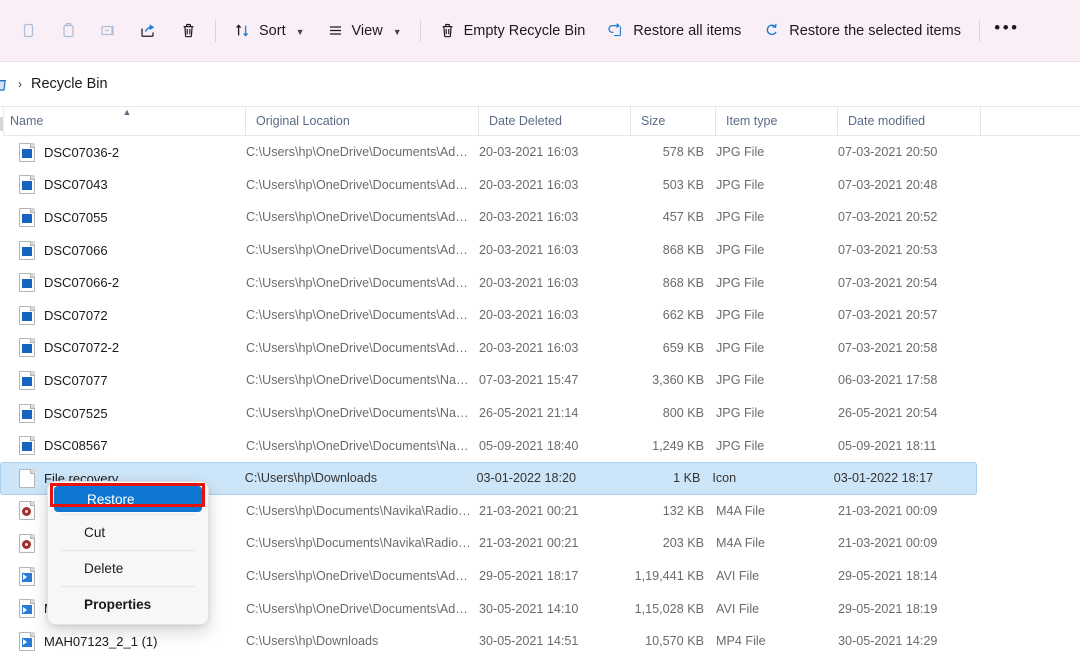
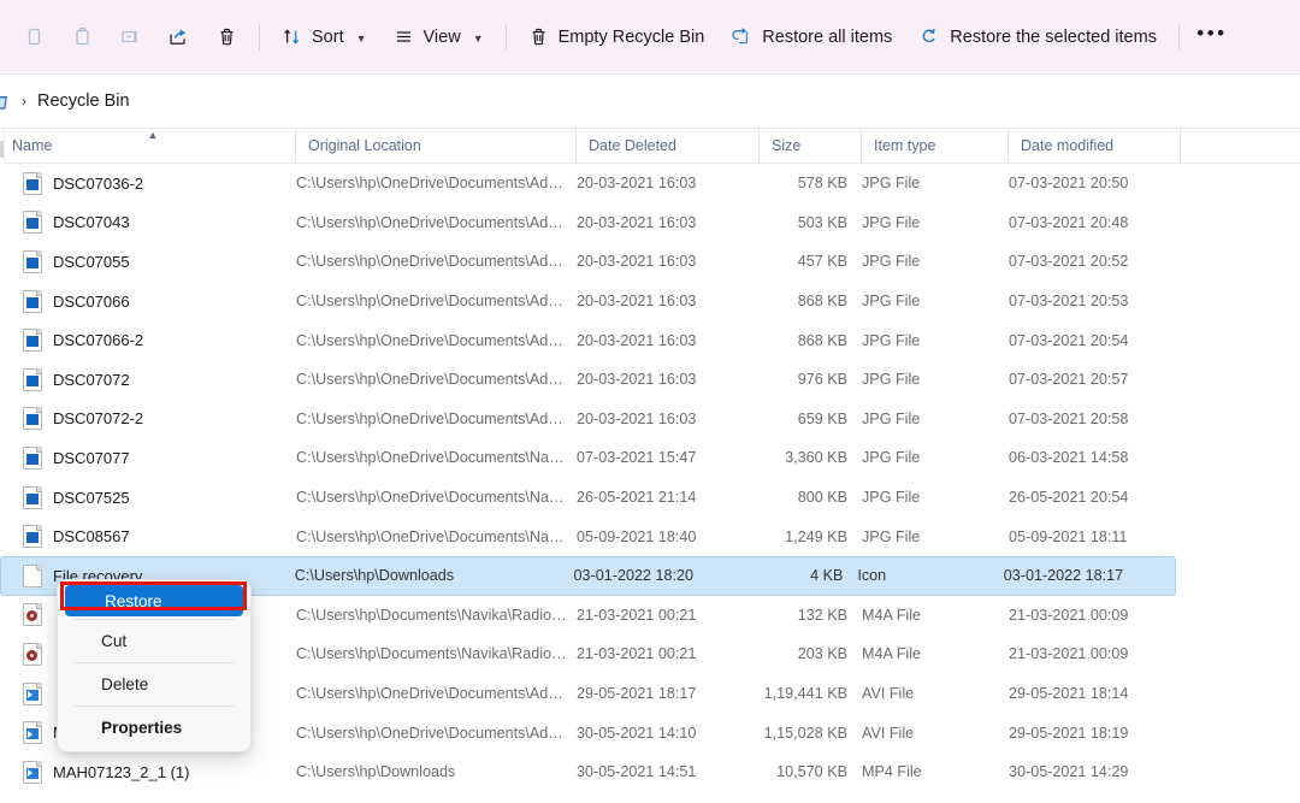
  Sort
  ▼
  View
  ▼
  Empty Recycle Bin
  Restore all items
  Restore the selected items
  •••
  ›
  Recycle Bin
  Name
  ▲
  Original Location
  Date Deleted
  Size
  Item type
  Date modified
  DSC07036-2
  C:\Users\hp\OneDrive\Documents\Adob...
  20-03-2021 16:03
  578 KB
  JPG File
  07-03-2021 20:50
  DSC07043
  C:\Users\hp\OneDrive\Documents\Adob...
  20-03-2021 16:03
  503 KB
  JPG File
  07-03-2021 20:48
  DSC07055
  C:\Users\hp\OneDrive\Documents\Adob...
  20-03-2021 16:03
  457 KB
  JPG File
  07-03-2021 20:52
  DSC07066
  C:\Users\hp\OneDrive\Documents\Adob...
  20-03-2021 16:03
  868 KB
  JPG File
  07-03-2021 20:53
  DSC07066-2
  C:\Users\hp\OneDrive\Documents\Adob...
  20-03-2021 16:03
  868 KB
  JPG File
  07-03-2021 20:54
  DSC07072
  C:\Users\hp\OneDrive\Documents\Adob...
  20-03-2021 16:03
- 662 KB
+ 976 KB
  JPG File
  07-03-2021 20:57
  DSC07072-2
  C:\Users\hp\OneDrive\Documents\Adob...
  20-03-2021 16:03
  659 KB
  JPG File
  07-03-2021 20:58
  DSC07077
  C:\Users\hp\OneDrive\Documents\Navik..
  07-03-2021 15:47
  3,360 KB
  JPG File
- 06-03-2021 17:58
+ 06-03-2021 14:58
  DSC07525
  C:\Users\hp\OneDrive\Documents\Navik..
  26-05-2021 21:14
  800 KB
  JPG File
  26-05-2021 20:54
  DSC08567
  C:\Users\hp\OneDrive\Documents\Navik..
  05-09-2021 18:40
  1,249 KB
  JPG File
  05-09-2021 18:11
  File recovery
  C:\Users\hp\Downloads
  03-01-2022 18:20
- 1 KB
+ 4 KB
  Icon
  03-01-2022 18:17
  C:\Users\hp\Documents\Navika\Radio Pr..
  21-03-2021 00:21
  132 KB
  M4A File
  21-03-2021 00:09
  C:\Users\hp\Documents\Navika\Radio Pr..
  21-03-2021 00:21
  203 KB
  M4A File
  21-03-2021 00:09
  C:\Users\hp\OneDrive\Documents\Adob...
  29-05-2021 18:17
  1,19,441 KB
  AVI File
  29-05-2021 18:14
  C:\Users\hp\OneDrive\Documents\Adob...
  30-05-2021 14:10
  1,15,028 KB
  AVI File
  29-05-2021 18:19
  MAH07123_2_1 (1)
  C:\Users\hp\Downloads
  30-05-2021 14:51
  10,570 KB
  MP4 File
  30-05-2021 14:29
  Restore
  Cut
  Delete
  Properties
